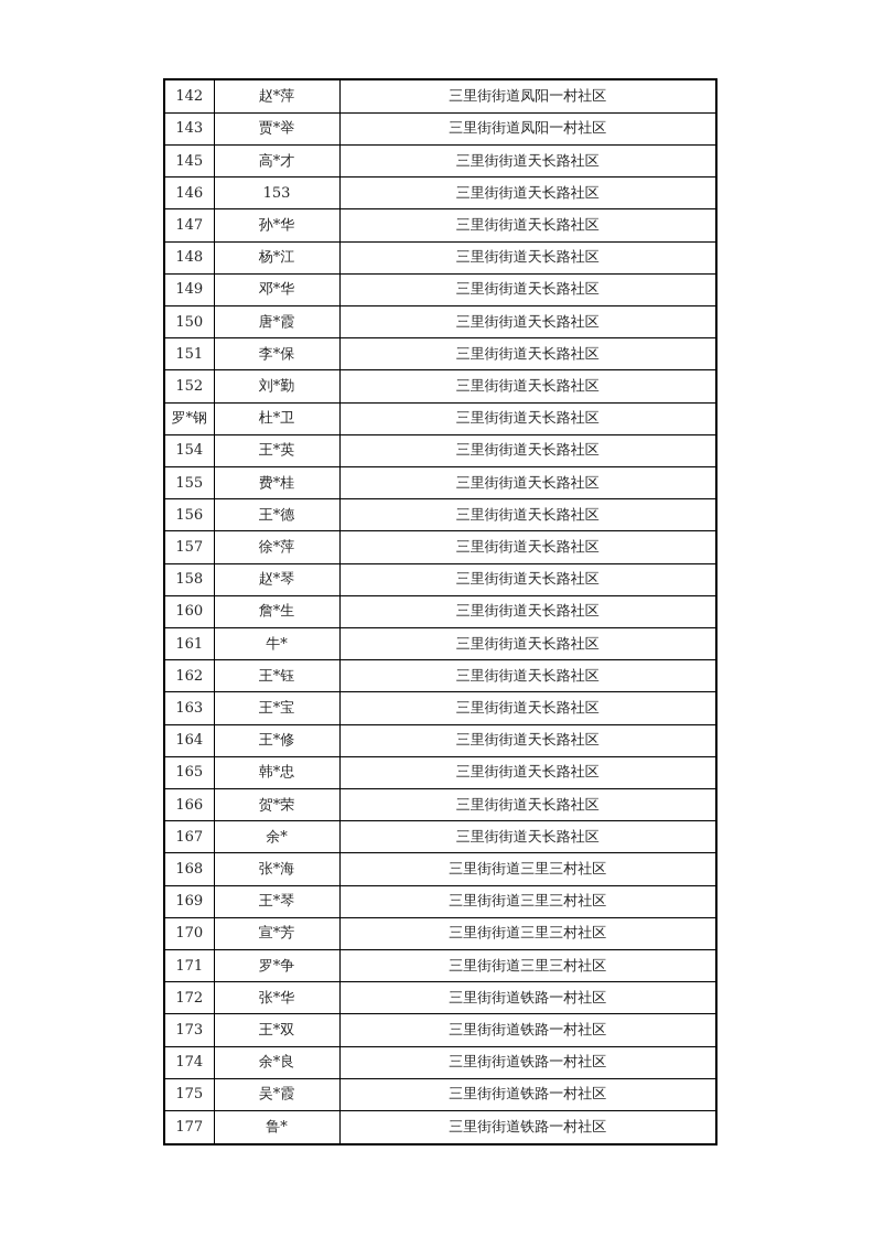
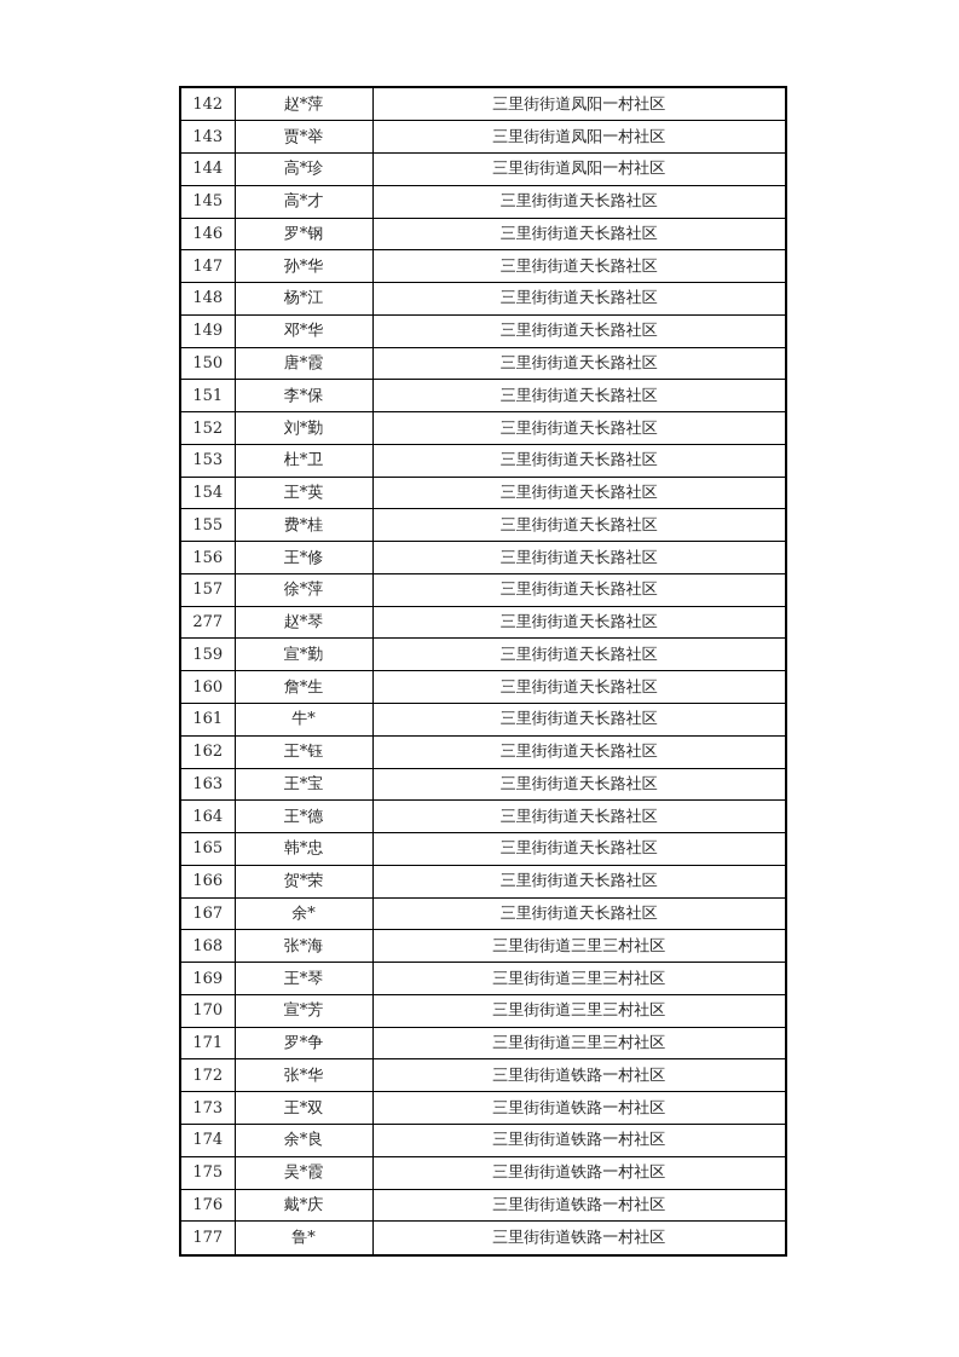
  142	赵*萍	三里街街道凤阳一村社区
  143	贾*举	三里街街道凤阳一村社区
+ 144	高*珍	三里街街道凤阳一村社区
  145	高*才	三里街街道天长路社区
- 146	153	三里街街道天长路社区
+ 146	罗*钢	三里街街道天长路社区
  147	孙*华	三里街街道天长路社区
  148	杨*江	三里街街道天长路社区
  149	邓*华	三里街街道天长路社区
  150	唐*霞	三里街街道天长路社区
  151	李*保	三里街街道天长路社区
  152	刘*勤	三里街街道天长路社区
- 罗*钢	杜*卫	三里街街道天长路社区
+ 153	杜*卫	三里街街道天长路社区
  154	王*英	三里街街道天长路社区
  155	费*桂	三里街街道天长路社区
- 156	王*德	三里街街道天长路社区
+ 156	王*修	三里街街道天长路社区
  157	徐*萍	三里街街道天长路社区
- 158	赵*琴	三里街街道天长路社区
+ 277	赵*琴	三里街街道天长路社区
+ 159	宣*勤	三里街街道天长路社区
  160	詹*生	三里街街道天长路社区
  161	牛*	三里街街道天长路社区
  162	王*钰	三里街街道天长路社区
  163	王*宝	三里街街道天长路社区
- 164	王*修	三里街街道天长路社区
+ 164	王*德	三里街街道天长路社区
  165	韩*忠	三里街街道天长路社区
  166	贺*荣	三里街街道天长路社区
  167	余*	三里街街道天长路社区
  168	张*海	三里街街道三里三村社区
  169	王*琴	三里街街道三里三村社区
  170	宣*芳	三里街街道三里三村社区
  171	罗*争	三里街街道三里三村社区
  172	张*华	三里街街道铁路一村社区
  173	王*双	三里街街道铁路一村社区
  174	余*良	三里街街道铁路一村社区
  175	吴*霞	三里街街道铁路一村社区
+ 176	戴*庆	三里街街道铁路一村社区
  177	鲁*	三里街街道铁路一村社区
